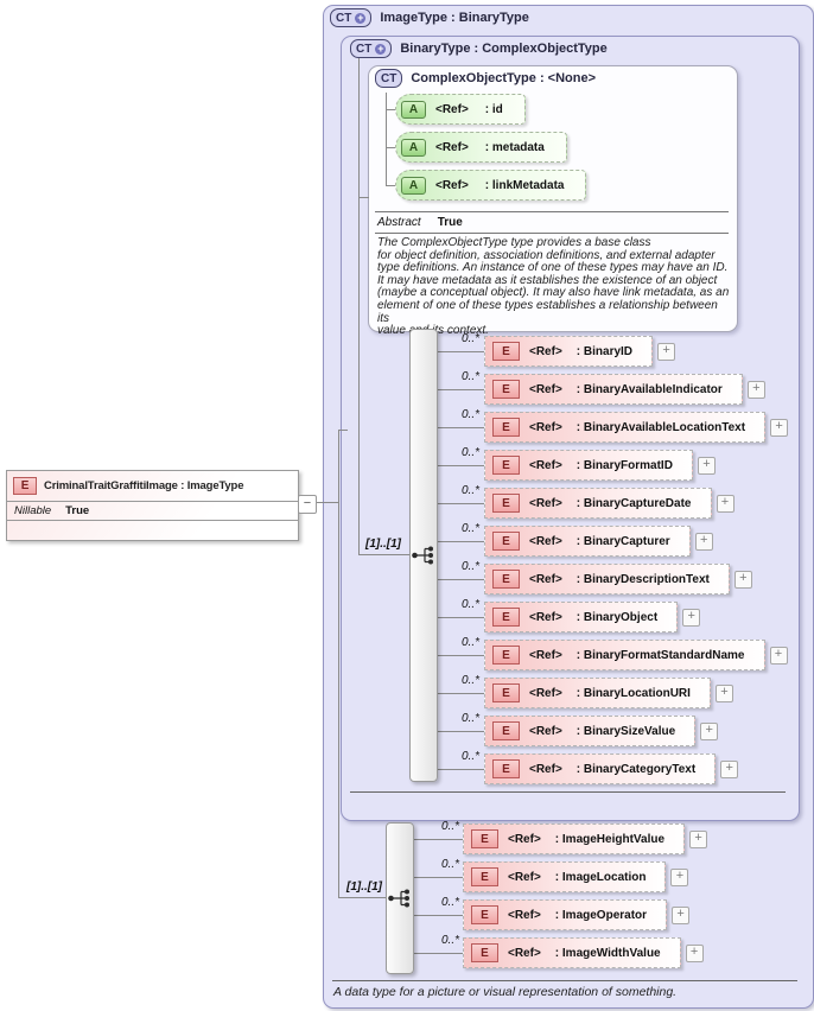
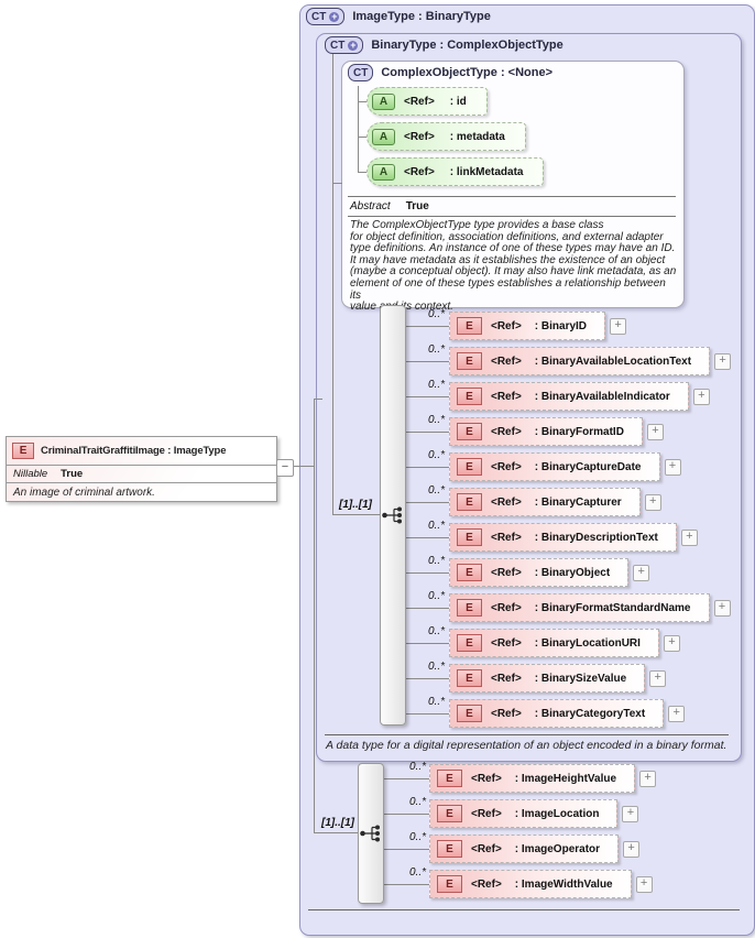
  CT
  +
  ImageType : BinaryType
  CT
  +
  BinaryType : ComplexObjectType
  CT
  ComplexObjectType : <None>
  A
  <Ref>
  : id
  A
  <Ref>
  : metadata
  A
  <Ref>
  : linkMetadata
  Abstract
  True
  The ComplexObjectType type provides a base class
  for object definition, association definitions, and external adapter
  type definitions. An instance of one of these types may have an ID.
  It may have metadata as it establishes the existence of an object
  (maybe a conceptual object). It may also have link metadata, as an
  element of one of these types establishes a relationship between its
  values context.
  [1]..[1]
  [1]..[1]
  0..*
  0..*
  0..*
  0..*
  0..*
  0..*
  0..*
  0..*
  0..*
  0..*
  0..*
  0..*
  0..*
  0..*
  0..*
  0..*
  E
  <Ref>
  : BinaryID
  +
  E
  <Ref>
- : BinaryAvailableIndicator
+ : BinaryAvailableLocationText
  +
  E
  <Ref>
- : BinaryAvailableLocationText
+ : BinaryAvailableIndicator
  +
  E
  <Ref>
  : BinaryFormatID
  +
  E
  <Ref>
  : BinaryCaptureDate
  +
  E
  <Ref>
  : BinaryCapturer
  +
  E
  <Ref>
  : BinaryDescriptionText
  +
  E
  <Ref>
  : BinaryObject
  +
  E
  <Ref>
  : BinaryFormatStandardName
  +
  E
  <Ref>
  : BinaryLocationURI
  +
  E
  <Ref>
  : BinarySizeValue
  +
  E
  <Ref>
  : BinaryCategoryText
  +
+ A data type for a digital representation of an object encoded in a binary format.
  E
  <Ref>
  : ImageHeightValue
  +
  E
  <Ref>
  : ImageLocation
  +
  E
  <Ref>
  : ImageOperator
  +
  E
  <Ref>
  : ImageWidthValue
  +
- A data type for a picture or visual representation of something.
  E
  CriminalTraitGraffitiImage : ImageType
  Nillable
  True
+ An image of criminal artwork.
  −
